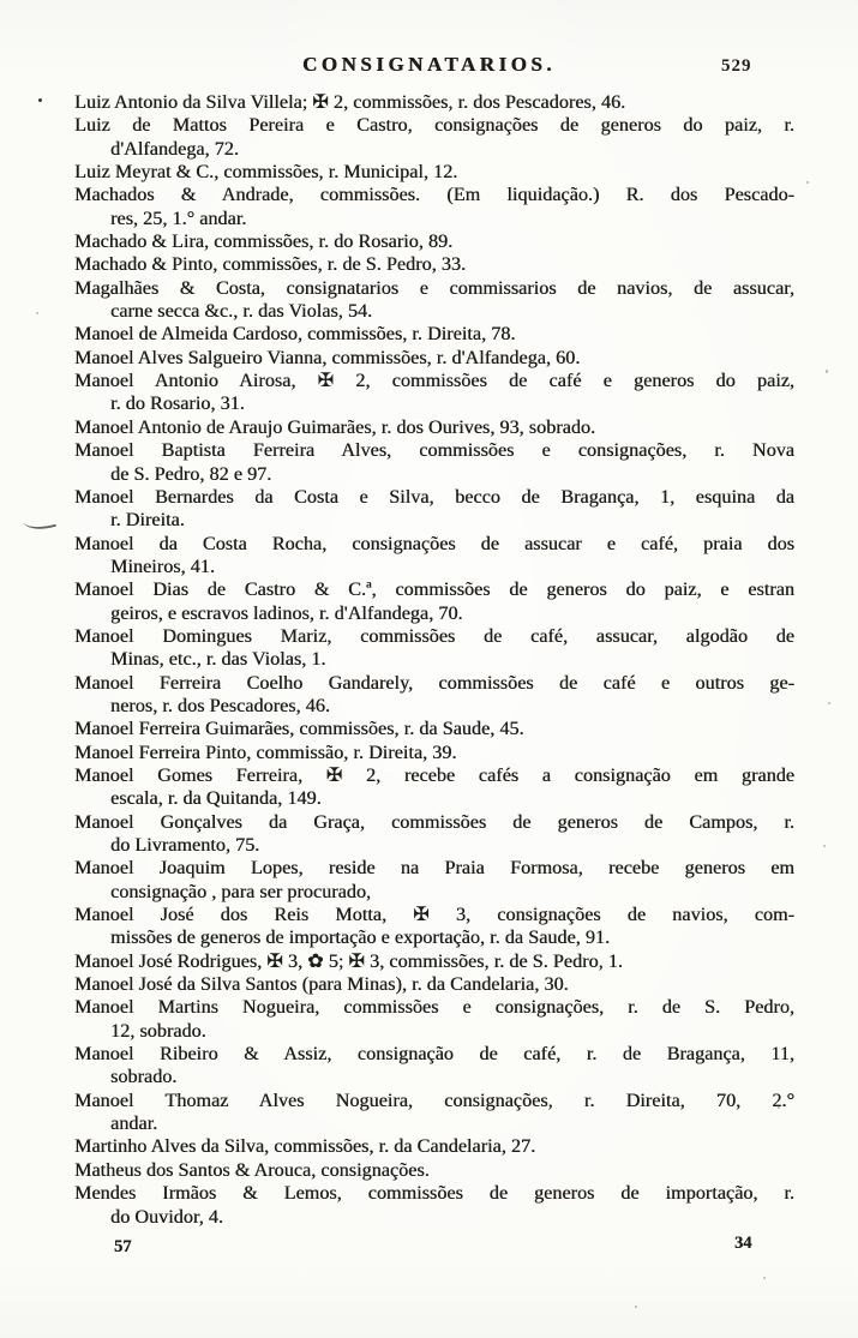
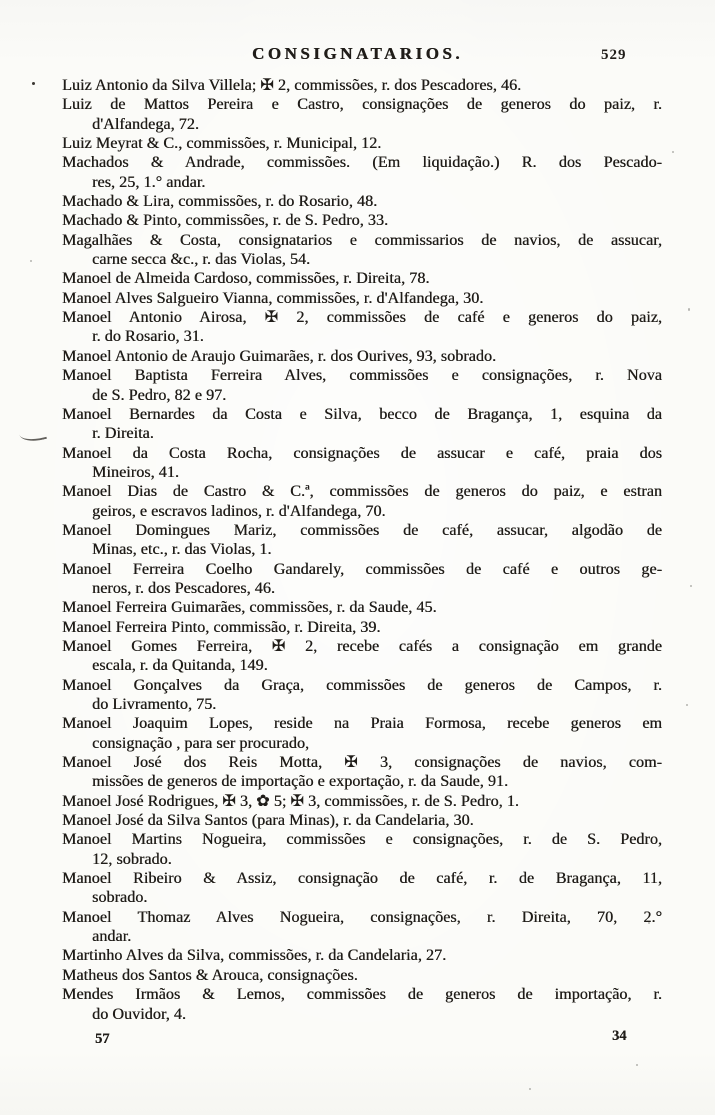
  CONSIGNATARIOS.
  529
  Luiz Antonio da Silva Villela; ✠ 2, commissões, r. dos Pescadores, 46.
  Luiz de Mattos Pereira e Castro, consignações de generos do paiz, r.
  d'Alfandega, 72.
  Luiz Meyrat & C., commissões, r. Municipal, 12.
  Machados & Andrade, commissões. (Em liquidação.) R. dos Pescado-
  res, 25, 1.° andar.
- Machado & Lira, commissões, r. do Rosario, 89.
+ Machado & Lira, commissões, r. do Rosario, 48.
  Machado & Pinto, commissões, r. de S. Pedro, 33.
  Magalhães & Costa, consignatarios e commissarios de navios, de assucar,
  carne secca &c., r. das Violas, 54.
  Manoel de Almeida Cardoso, commissões, r. Direita, 78.
- Manoel Alves Salgueiro Vianna, commissões, r. d'Alfandega, 60.
+ Manoel Alves Salgueiro Vianna, commissões, r. d'Alfandega, 30.
  Manoel Antonio Airosa, ✠ 2, commissões de café e generos do paiz,
  r. do Rosario, 31.
  Manoel Antonio de Araujo Guimarães, r. dos Ourives, 93, sobrado.
  Manoel Baptista Ferreira Alves, commissões e consignações, r. Nova
  de S. Pedro, 82 e 97.
  Manoel Bernardes da Costa e Silva, becco de Bragança, 1, esquina da
  r. Direita.
  Manoel da Costa Rocha, consignações de assucar e café, praia dos
  Mineiros, 41.
  Manoel Dias de Castro & C.ª, commissões de generos do paiz, e estran
  geiros, e escravos ladinos, r. d'Alfandega, 70.
  Manoel Domingues Mariz, commissões de café, assucar, algodão de
  Minas, etc., r. das Violas, 1.
  Manoel Ferreira Coelho Gandarely, commissões de café e outros ge-
  neros, r. dos Pescadores, 46.
  Manoel Ferreira Guimarães, commissões, r. da Saude, 45.
  Manoel Ferreira Pinto, commissão, r. Direita, 39.
  Manoel Gomes Ferreira, ✠ 2, recebe cafés a consignação em grande
  escala, r. da Quitanda, 149.
  Manoel Gonçalves da Graça, commissões de generos de Campos, r.
  do Livramento, 75.
  Manoel Joaquim Lopes, reside na Praia Formosa, recebe generos em
  consignação , para ser procurado,
  Manoel José dos Reis Motta, ✠ 3, consignações de navios, com-
  missões de generos de importação e exportação, r. da Saude, 91.
  Manoel José Rodrigues, ✠ 3, ✿ 5; ✠ 3, commissões, r. de S. Pedro, 1.
  Manoel José da Silva Santos (para Minas), r. da Candelaria, 30.
  Manoel Martins Nogueira, commissões e consignações, r. de S. Pedro,
  12, sobrado.
  Manoel Ribeiro & Assiz, consignação de café, r. de Bragança, 11,
  sobrado.
  Manoel Thomaz Alves Nogueira, consignações, r. Direita, 70, 2.°
  andar.
  Martinho Alves da Silva, commissões, r. da Candelaria, 27.
  Matheus dos Santos & Arouca, consignações.
  Mendes Irmãos & Lemos, commissões de generos de importação, r.
  do Ouvidor, 4.
  57
  34
